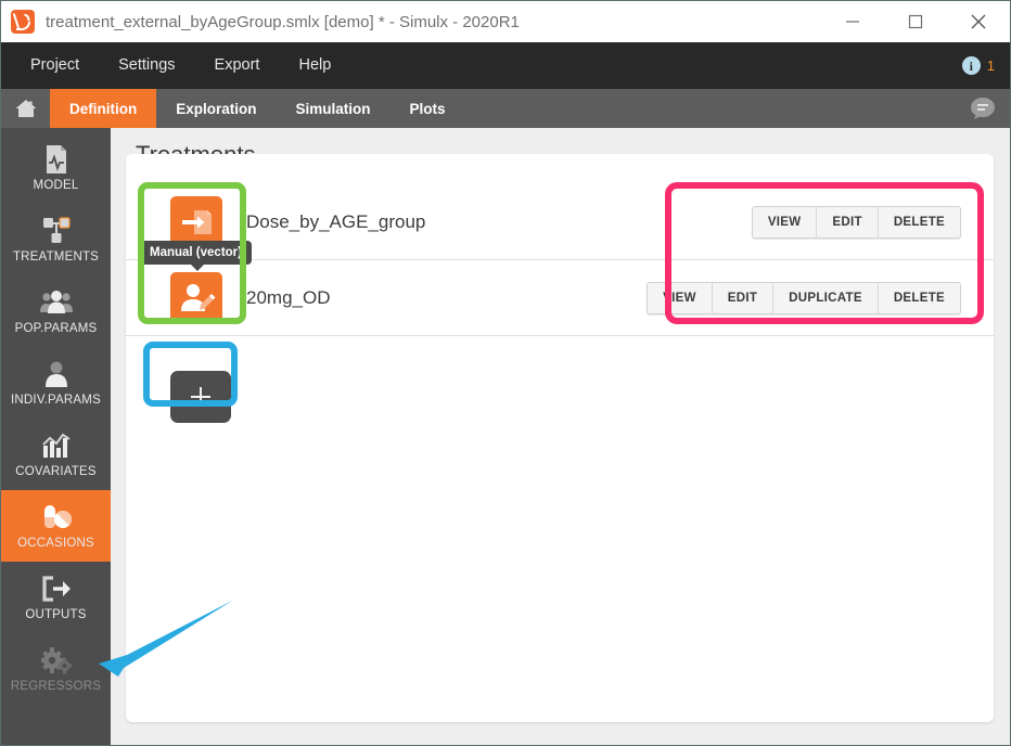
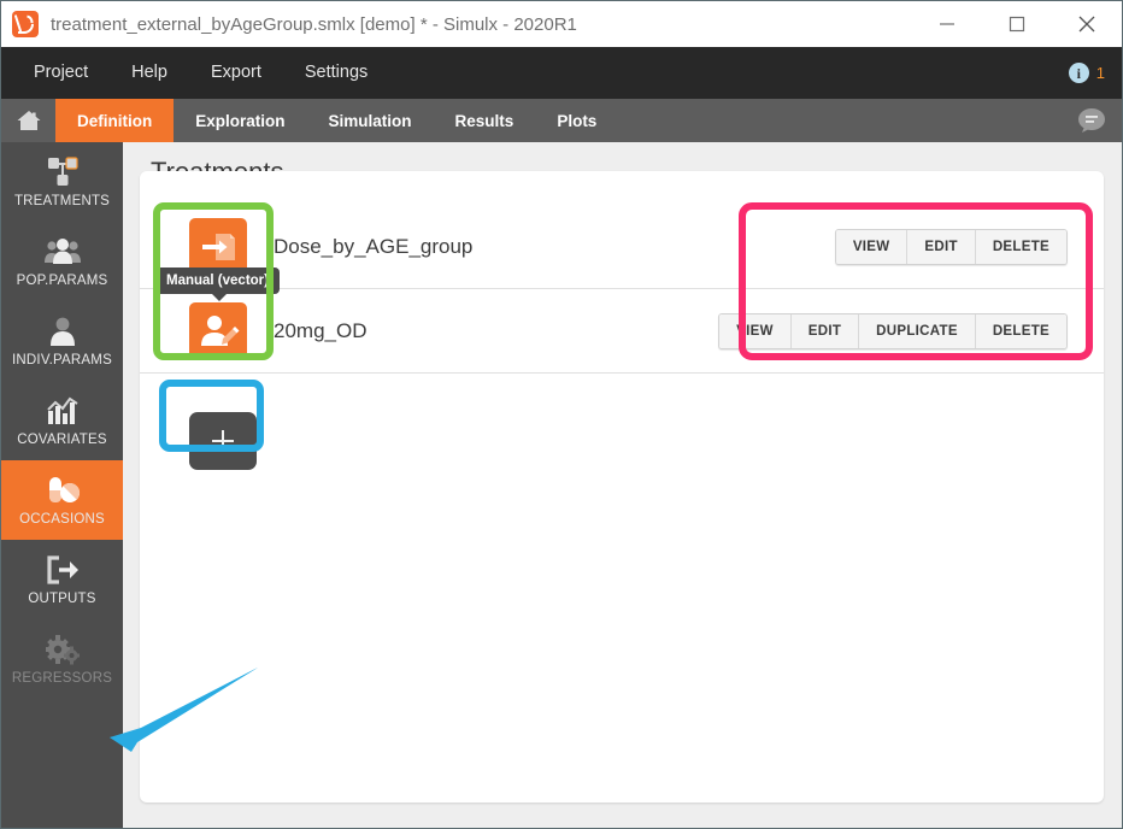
  treatment_external_byAgeGroup.smlx [demo] * - Simulx - 2020R1
  Project
- Settings
+ Help
  Export
- Help
+ Settings
  i
  1
  Definition
  Exploration
  Simulation
+ Results
  Plots
- MODEL
  TREATMENTS
  POP.PARAMS
  INDIV.PARAMS
  COVARIATES
  OCCASIONS
  OUTPUTS
  REGRESSORS
  Dose_by_AGE_group
  VIEW
  EDIT
  DELETE
  20mg_OD
  VIEW
  EDIT
  DUPLICATE
  DELETE
  Manual (vector)
